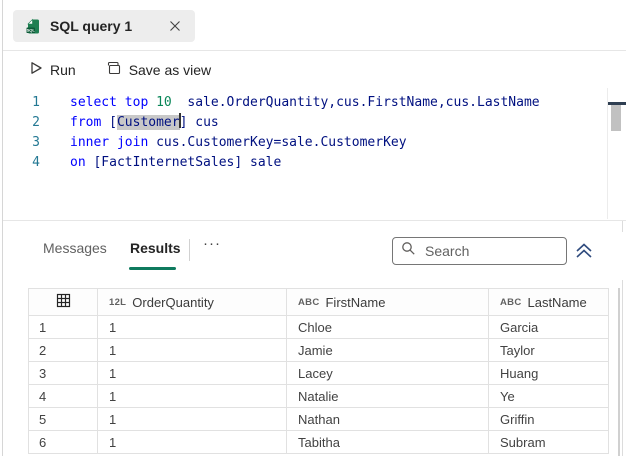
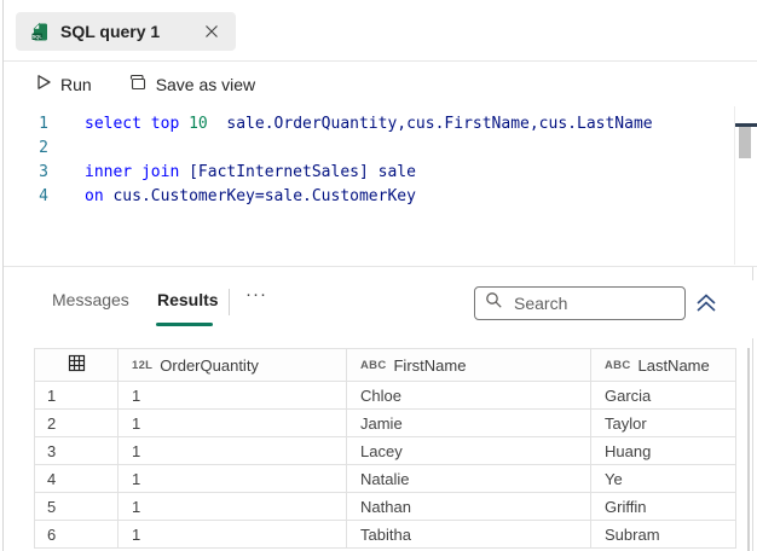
  SQL query 1
  Run
  Save as view
  1
  select top 10 sale.OrderQuantity,cus.FirstName,cus.LastName
  2
- from [Customer] cus
  3
- inner join cus.CustomerKey=sale.CustomerKey
+ inner join [FactInternetSales] sale
  4
- on [FactInternetSales] sale
+ on cus.CustomerKey=sale.CustomerKey
  Messages
  Results
  ···
  Search
  12L
  OrderQuantity
  ABC
  FirstName
  ABC
  LastName
  1
  1
  Chloe
  Garcia
  2
  1
  Jamie
  Taylor
  3
  1
  Lacey
  Huang
  4
  1
  Natalie
  Ye
  5
  1
  Nathan
  Griffin
  6
  1
  Tabitha
  Subram
